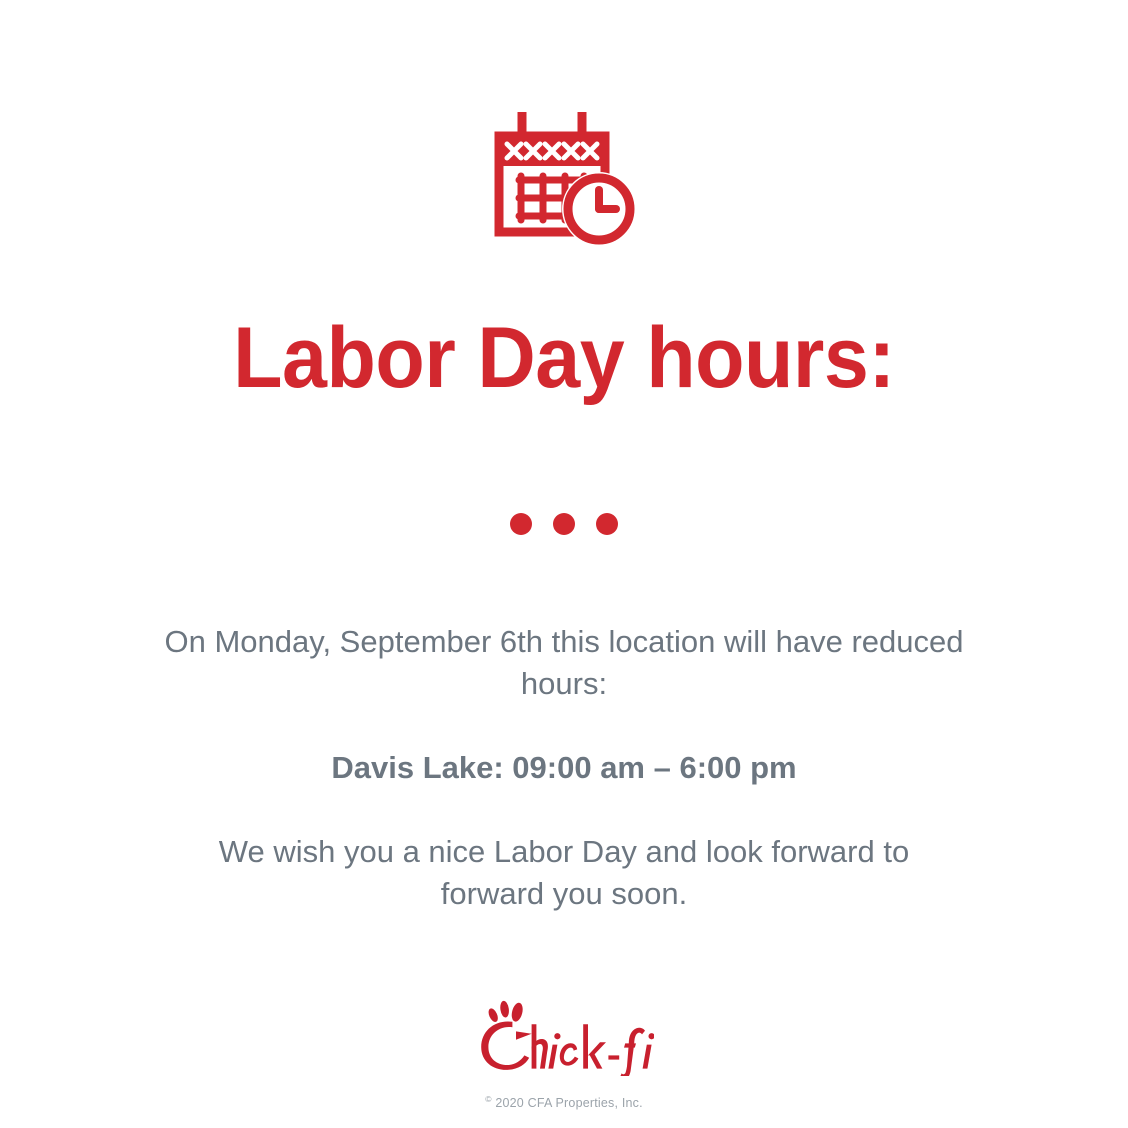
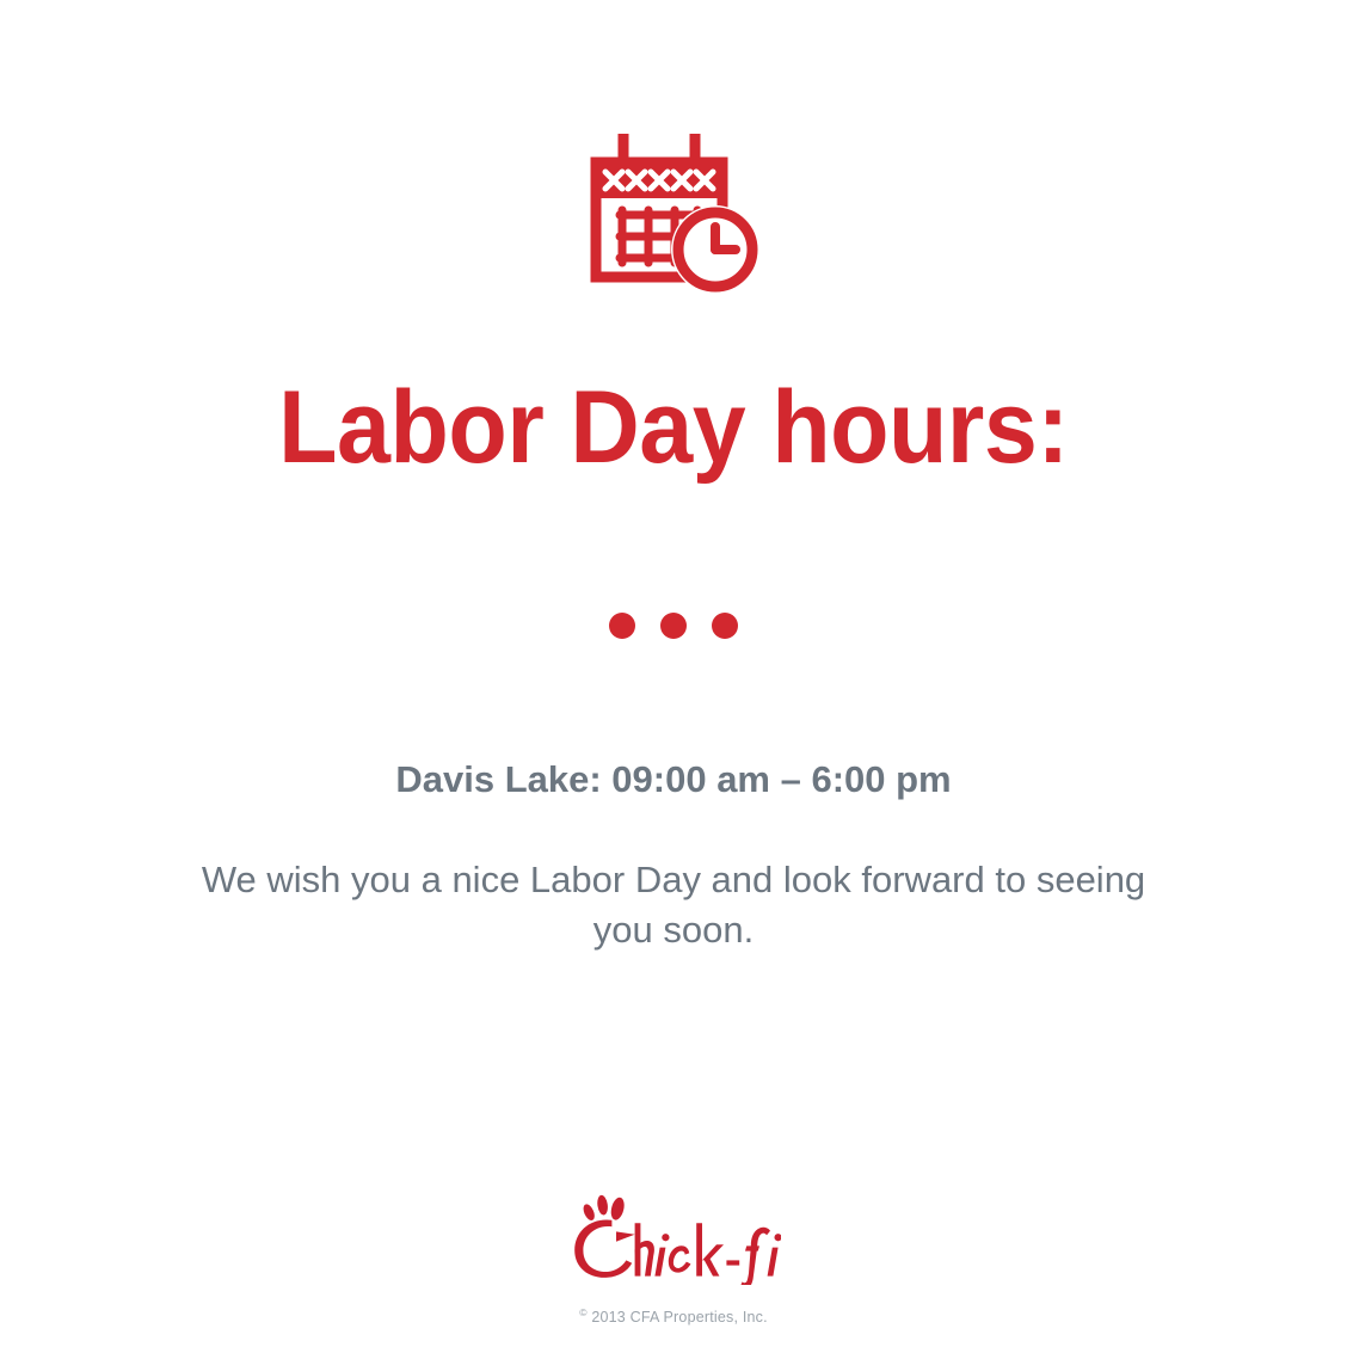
  Labor Day hours:
- On Monday, September 6th this location will have reduced hours:
  Davis Lake: 09:00 am – 6:00 pm
- We wish you a nice Labor Day and look forward to forward you soon.
+ We wish you a nice Labor Day and look forward to seeing you soon.
- © 2020 CFA Properties, Inc.
+ © 2013 CFA Properties, Inc.
